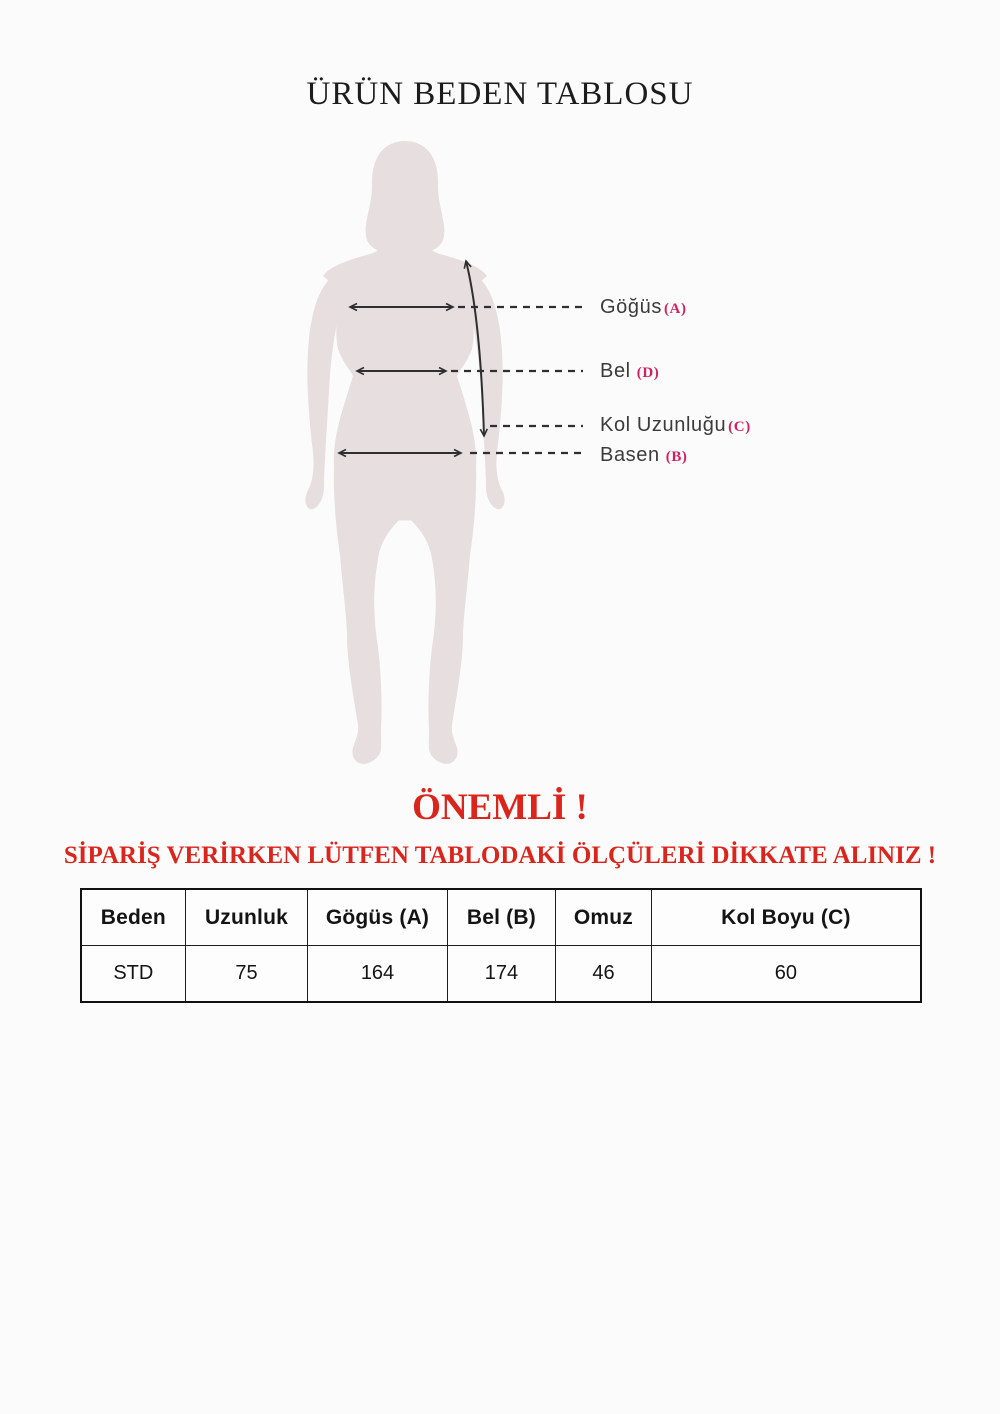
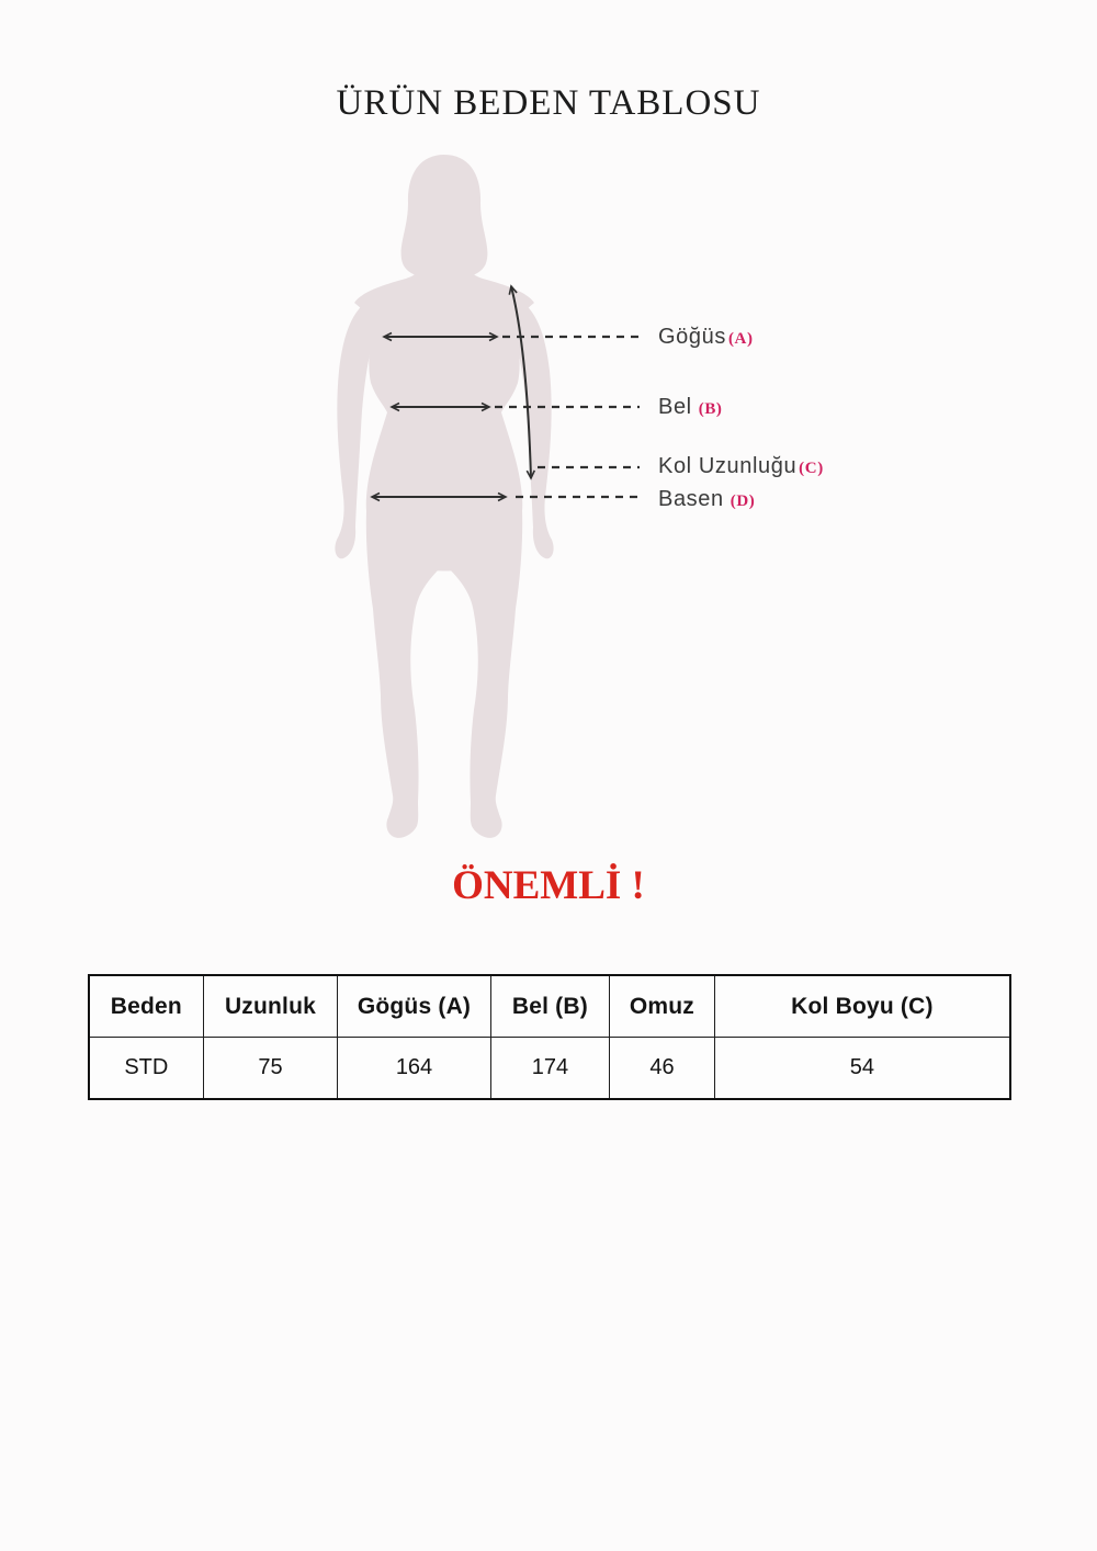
  ÜRÜN BEDEN TABLOSU
  Göğüs (A)
- Bel (D)
+ Bel (B)
  Kol Uzunluğu (C)
- Basen (B)
+ Basen (D)
  ÖNEMLİ !
- SİPARİŞ VERİRKEN LÜTFEN TABLODAKİ ÖLÇÜLERİ DİKKATE ALINIZ !
  Beden	Uzunluk	Gögüs (A)	Bel (B)	Omuz	Kol Boyu (C)
- STD	75	164	174	46	60
+ STD	75	164	174	46	54
